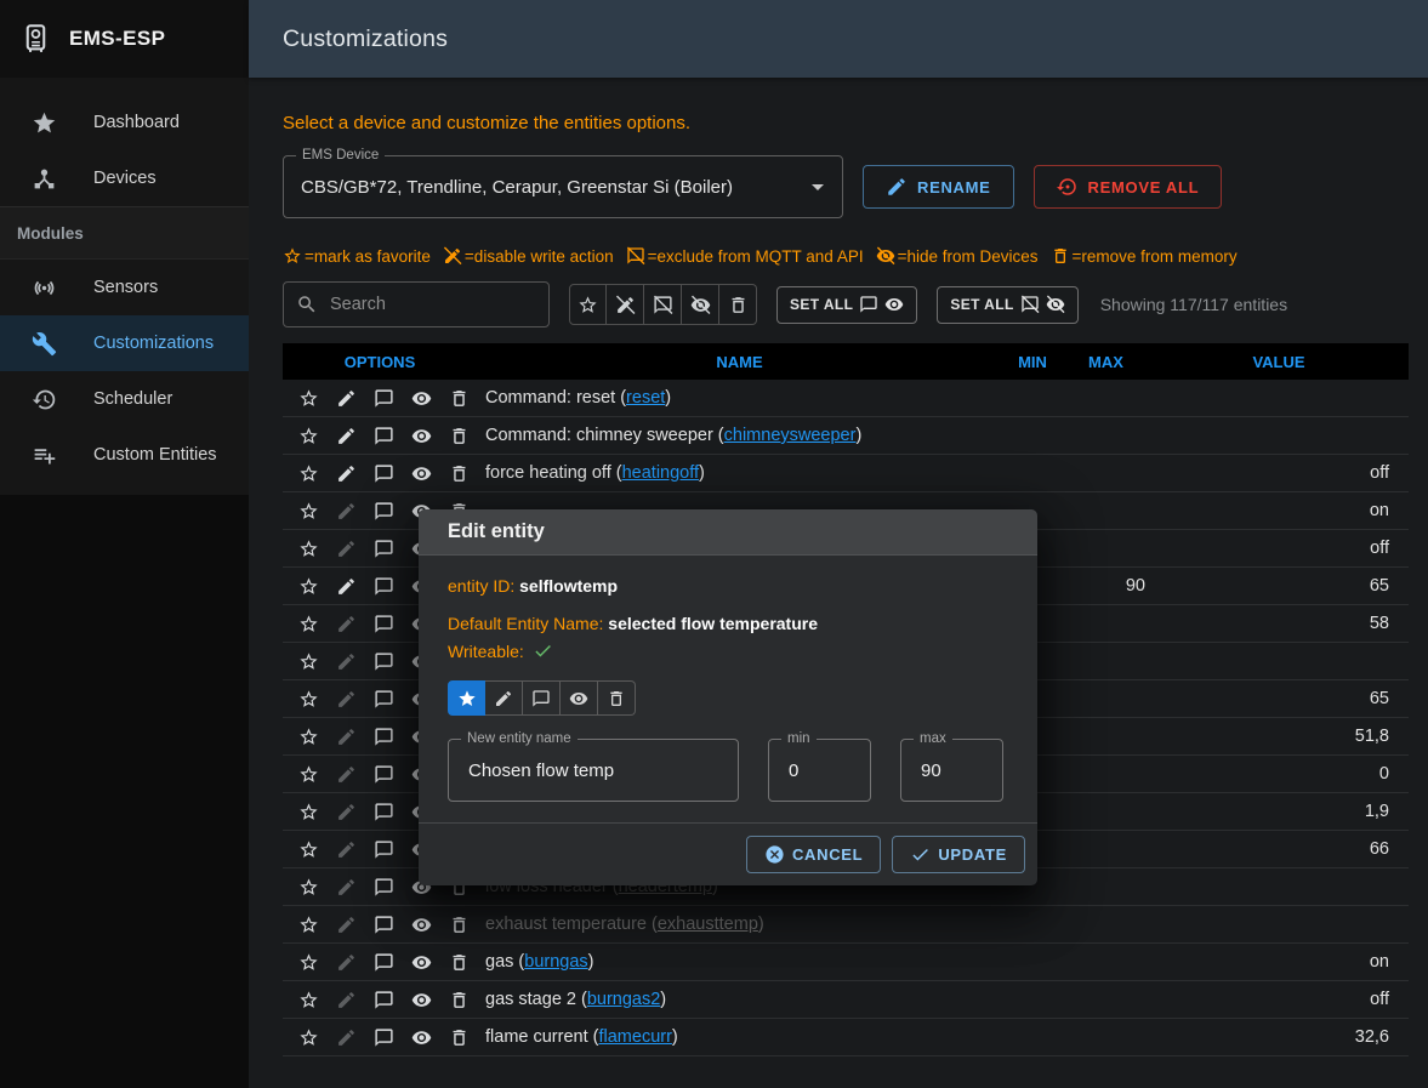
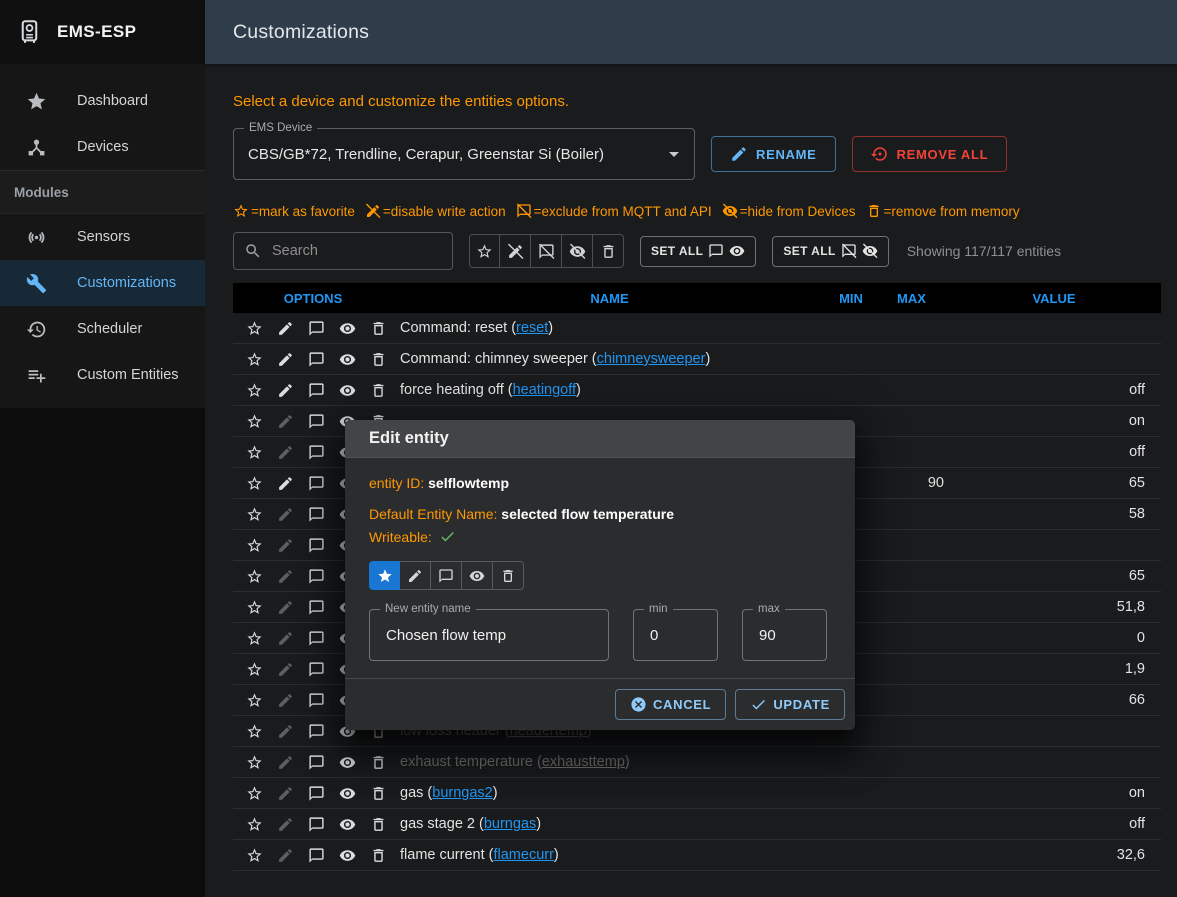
  EMS-ESP
  Dashboard
  Devices
  Modules
  Sensors
  Customizations
  Scheduler
  Custom Entities
  Customizations
  Select a device and customize the entities options.
  EMS Device
  CBS/GB*72, Trendline, Cerapur, Greenstar Si (Boiler)
  RENAME
  REMOVE ALL
  =mark as favorite
  =disable write action
  =exclude from MQTT and API
  =hide from Devices
  =remove from memory
  Search
  SET ALL
  SET ALL
  Showing 117/117 entities
  OPTIONS
  NAME
  MIN
  MAX
  VALUE
  Command: reset (reset)
  Command: chimney sweeper (chimneysweeper)
  force heating off (heatingoff)
  off
  on
  off
  90
  65
  58
  65
  51,8
  0
  1,9
  66
  low loss header (headertemp)
  exhaust temperature (exhausttemp)
- gas (burngas)
+ gas (burngas2)
  on
- gas stage 2 (burngas2)
+ gas stage 2 (burngas)
  off
  flame current (flamecurr)
  32,6
  Edit entity
  entity ID: selflowtemp
  Default Entity Name: selected flow temperature
  Writeable:
  New entity name
  Chosen flow temp
  min
  0
  max
  90
  CANCEL
  UPDATE
